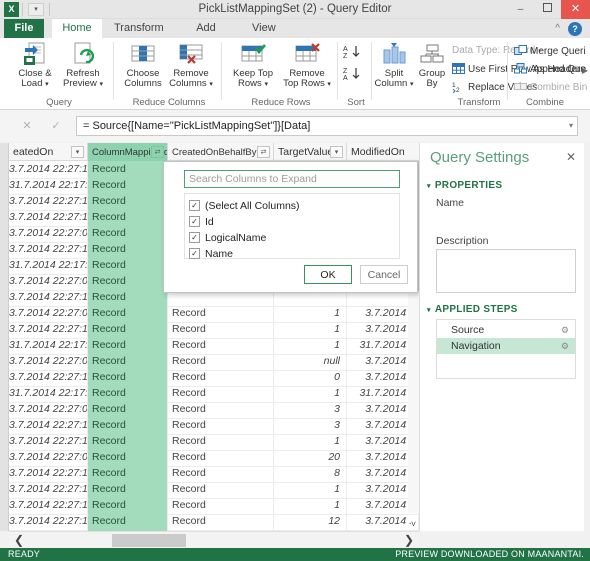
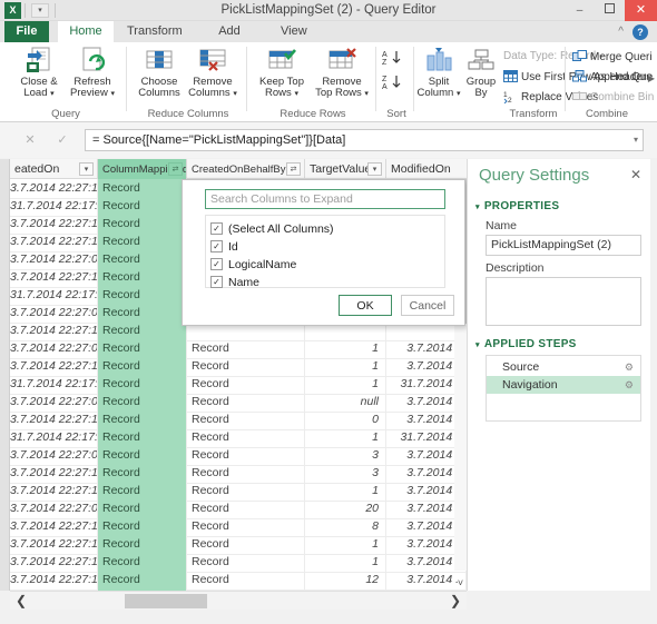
  X
  PickListMappingSet (2) - Query Editor
  –
  ✕
  File
  Home
  Transform
  View
  ^
  ?
  Close &
  Load
  Refresh
  Preview
  Query
  Choose
  Columns
  Remove
  Columns
  Reduce Columns
  Keep Top
  Rows
  Remove
  Top Rows
  Reduce Rows
  Sort
  Split
  Column
  Group
  By
  Data Type:erd
  Use Firsow As Headers
  Replace Ves
  Transform
  Merge Queri
  Append Que
  Combine Bin
  Combine
  ▶
  ✕
  ✓
  = Source{[Name="PickListMappingSet"]}[Data]
  ▾
  eatedOn
  ColumnMappid
  CreatedOnBehalfBy
  TargetValu
  ModifiedOn
  3.7.2014 22:27:1
  Record
  31.7.2014 22:17:
  Record
  3.7.2014 22:27:1
  Record
  3.7.2014 22:27:1
  Record
  3.7.2014 22:27:0
  Record
  3.7.2014 22:27:1
  Record
  31.7.2014 22:17:
  Record
  3.7.2014 22:27:0
  Record
  3.7.2014 22:27:1
  Record
  3.7.2014 22:27:0
  Record
  Record
  1
  3.7.2014
  3.7.2014 22:27:1
  Record
  Record
  1
  3.7.2014
  31.7.2014 22:17:
  Record
  Record
  1
  31.7.2014
  3.7.2014 22:27:0
  Record
  Record
  null
  3.7.2014
  3.7.2014 22:27:1
  Record
  Record
  0
  3.7.2014
  31.7.2014 22:17:
  Record
  Record
  1
  31.7.2014
  3.7.2014 22:27:0
  Record
  Record
  3
  3.7.2014
  3.7.2014 22:27:1
  Record
  Record
  3
  3.7.2014
  3.7.2014 22:27:1
  Record
  Record
  1
  3.7.2014
  3.7.2014 22:27:0
  Record
  Record
  20
  3.7.2014
  3.7.2014 22:27:1
  Record
  Record
  8
  3.7.2014
  3.7.2014 22:27:1
  Record
  Record
  1
  3.7.2014
  3.7.2014 22:27:1
  Record
  Record
  1
  3.7.2014
  3.7.2014 22:27:1
  Record
  Record
  12
  3.7.2014 .
  ˅
  ❮
  ❯
  Search Columns to Expand
  ✓
  (Select All Columns)
  ✓
  Id
  ✓
  LogicalName
  ✓
  Name
  OK
  Cancel
  Query Settings
  ✕
  PROPERTIES
  Name
+ PickListMappingSet (2)
  Description
  APPLIED STEPS
  Source
  ⚙
  Navigation
  ⚙
- READY
- PREVIEW DOWNLOADED ON MAANANTAI.
